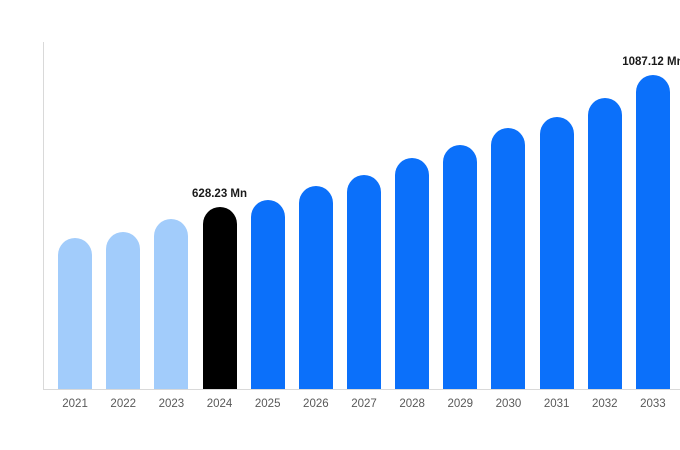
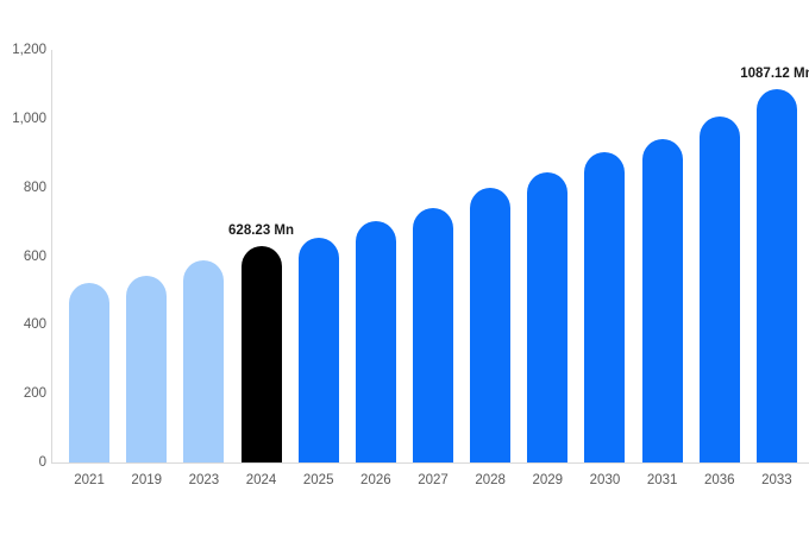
+ 0
+ 200
+ 400
+ 600
+ 800
+ 1,000
+ 1,200
  2021
- 2022
+ 2019
  2023
  2024
  628.23 Mn
  2025
  2026
  2027
  2028
  2029
  2030
  2031
- 2032
+ 2036
  2033
  1087.12 M
